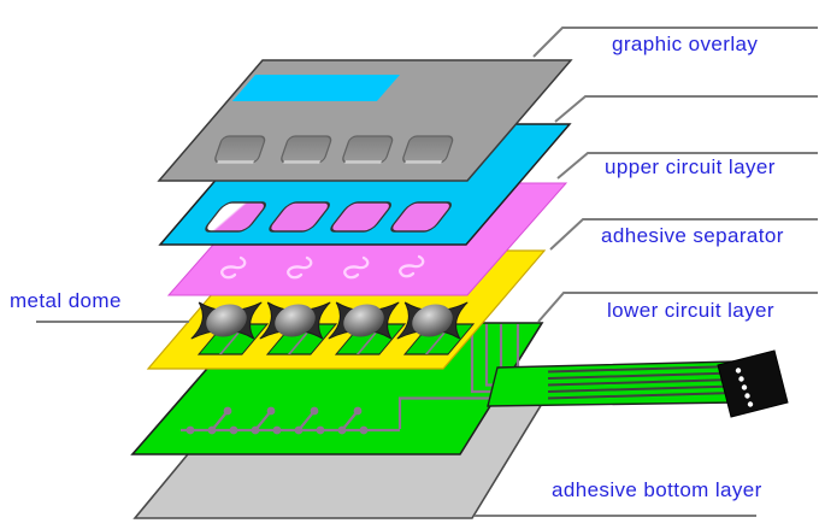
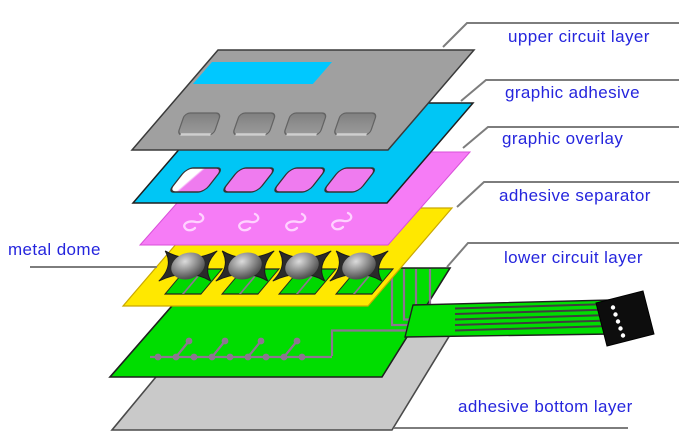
- graphic overlay
+ upper circuit layer
+ graphic adhesive
- upper circuit layer
+ graphic overlay
  adhesive separator
  metal dome
  lower circuit layer
  adhesive bottom layer
